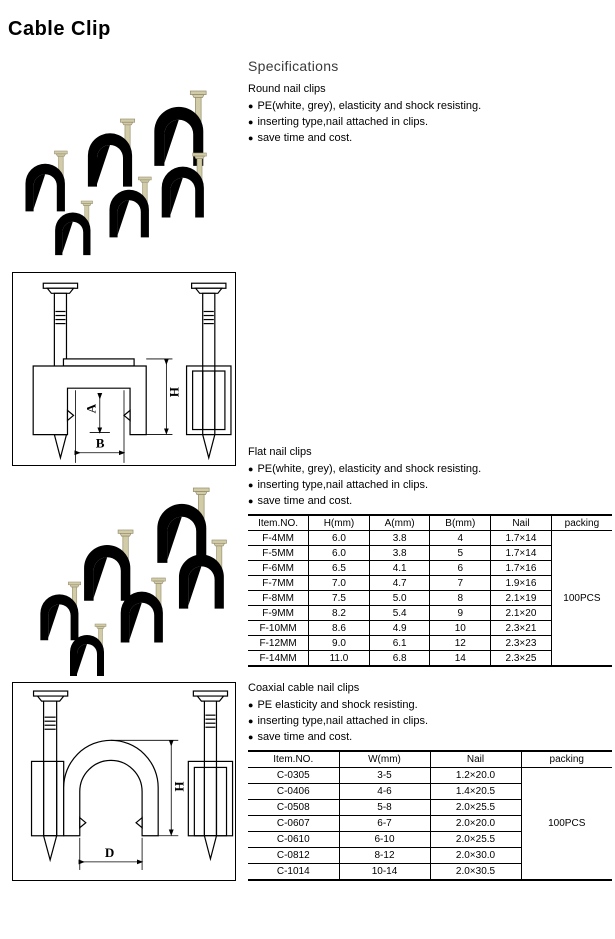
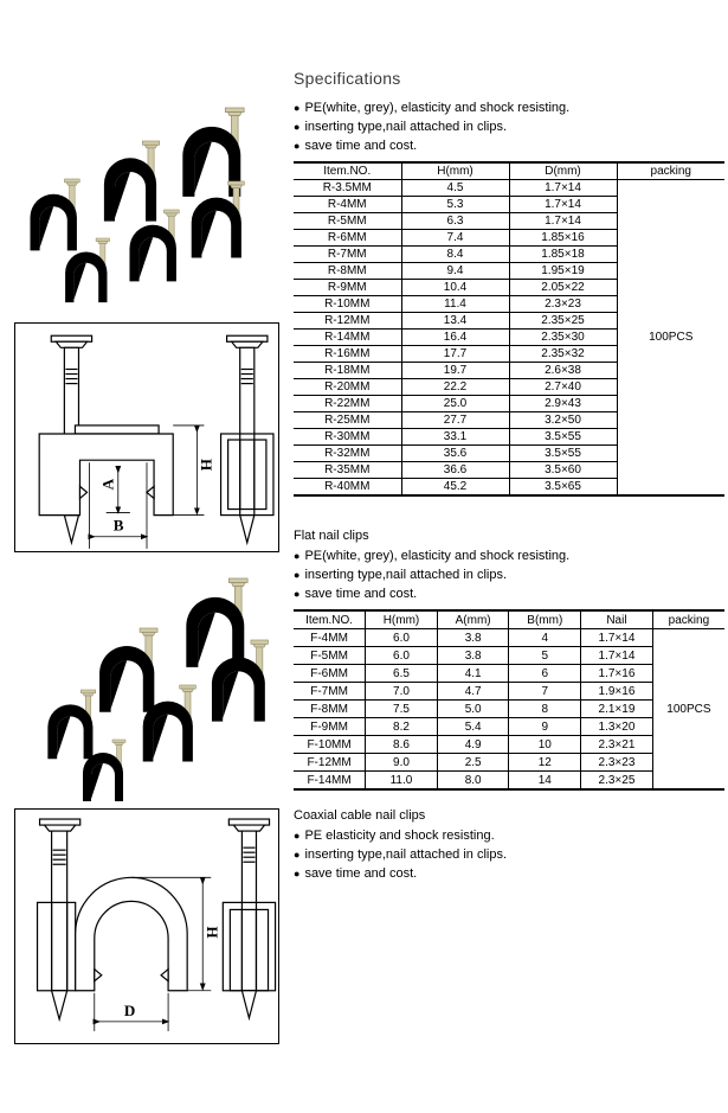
- Cable Clip
  B
  D
  Specifications
- Round nail clips
  ●
  PE(white, grey), elasticity and shock resisting.
  ●
  inserting type,nail attached in clips.
  ●
  save time and cost.
+ Item.NO.	H(mm)	D(mm)	packing
+ R-3.5MM	4.5	1.7×14	100PCS
+ R-4MM	5.3	1.7×14
+ R-5MM	6.3	1.7×14
+ R-6MM	7.4	1.85×16
+ R-7MM	8.4	1.85×18
+ R-8MM	9.4	1.95×19
+ R-9MM	10.4	2.05×22
+ R-10MM	11.4	2.3×23
+ R-12MM	13.4	2.35×25
+ R-14MM	16.4	2.35×30
+ R-16MM	17.7	2.35×32
+ R-18MM	19.7	2.6×38
+ R-20MM	22.2	2.7×40
+ R-22MM	25.0	2.9×43
+ R-25MM	27.7	3.2×50
+ R-30MM	33.1	3.5×55
+ R-32MM	35.6	3.5×55
+ R-35MM	36.6	3.5×60
+ R-40MM	45.2	3.5×65
  Flat nail clips
  ●
  PE(white, grey), elasticity and shock resisting.
  ●
  inserting type,nail attached in clips.
  ●
  save time and cost.
  Item.NO.	H(mm)	A(mm)	B(mm)	Nail	packing
  F-4MM	6.0	3.8	4	1.7×14	100PCS
  F-5MM	6.0	3.8	5	1.7×14
  F-6MM	6.5	4.1	6	1.7×16
  F-7MM	7.0	4.7	7	1.9×16
  F-8MM	7.5	5.0	8	2.1×19
- F-9MM	8.2	5.4	9	2.1×20
+ F-9MM	8.2	5.4	9	1.3×20
  F-10MM	8.6	4.9	10	2.3×21
- F-12MM	9.0	6.1	12	2.3×23
+ F-12MM	9.0	2.5	12	2.3×23
- F-14MM	11.0	6.8	14	2.3×25
+ F-14MM	11.0	8.0	14	2.3×25
  Coaxial cable nail clips
  ●
  PE elasticity and shock resisting.
  ●
  inserting type,nail attached in clips.
  ●
  save time and cost.
- Item.NO.	W(mm)	Nail	packing
- C-0305	3-5	1.2×20.0	100PCS
- C-0406	4-6	1.4×20.5
- C-0508	5-8	2.0×25.5
- C-0607	6-7	2.0×20.0
- C-0610	6-10	2.0×25.5
- C-0812	8-12	2.0×30.0
- C-1014	10-14	2.0×30.5
